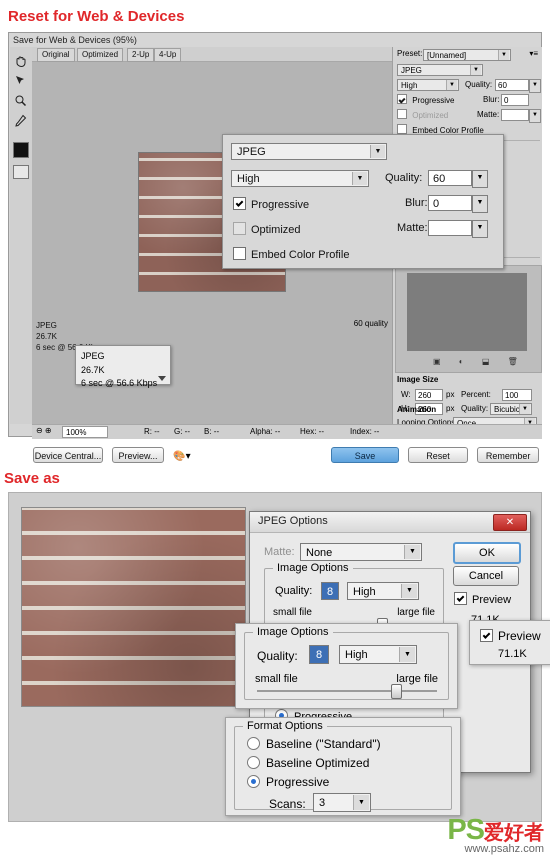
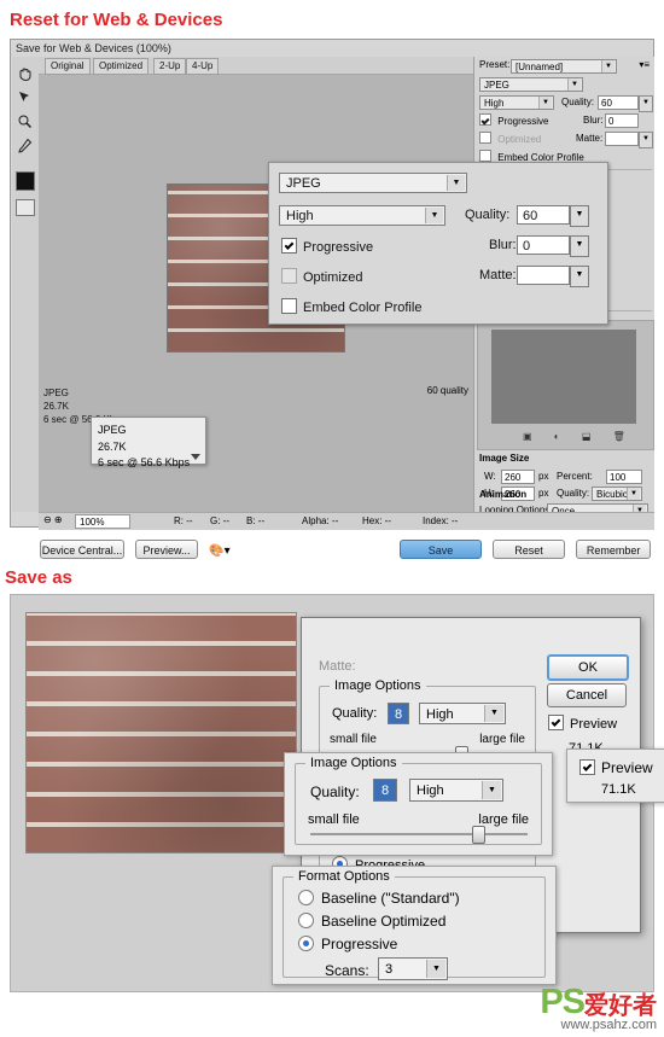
  Reset for Web & Devices
  Save as
- Save for Web & Devices (95%)
+ Save for Web & Devices (100%)
  Original
  Optimized
  2-Up
  4-Up
  JPEG
  26.7K
  60 quality
  Preset:
  [Unnamed]
  ▾≡
  JPEG
  High
  Quality:
  60
  Progressive
  Blur:
  0
  Optimized
  Matte:
  Embed Color Profile
  ▣ ◐ ⬓ 🗑
  Image Size
  W:
  260
  px
  Percent:
  100
  H:
  260
  px
  Quality:
  Bicubic
  Animation
  Looping Option
  ⊖ ⊕
  100%
  R: --
  G: --
  B: --
  Alpha: --
  Hex: --
  Index: --
  Device Central... Preview... 🎨▾
  Save Reset Remember
  JPEG
  High
  Quality:
  60
  Progressive
  Blur:
  0
  Optimized
  Matte:
  Embed Color Profile
  JPEG
  26.7K
  6 sec @ 56.6 Kbps
- JPEG Options
- ✕
  Matte:
- None
  OK
  Cancel
  Preview
  Image Options
  Quality:
  8
  High
  small file
  large file
  Image Options
  Quality:
  8
  High
  small file
  large file
  Preview
  71.1K
  Format Options
  Baseline ("Standard")
  Baseline Optimized
  Progressive
  Scans:
  3
  PS爱好者
  www.psahz.com
